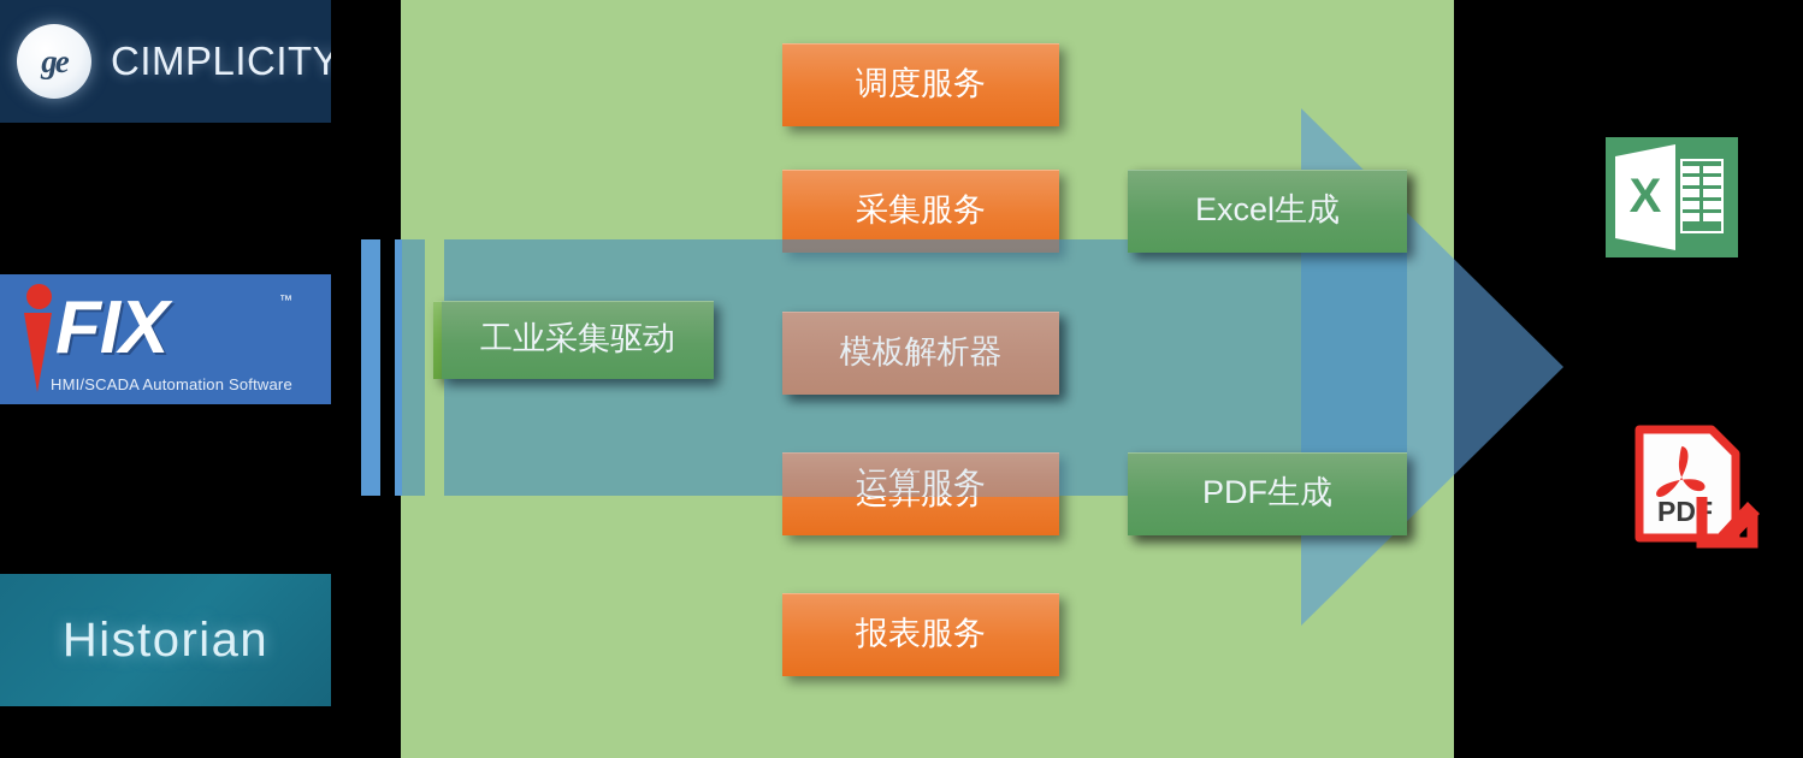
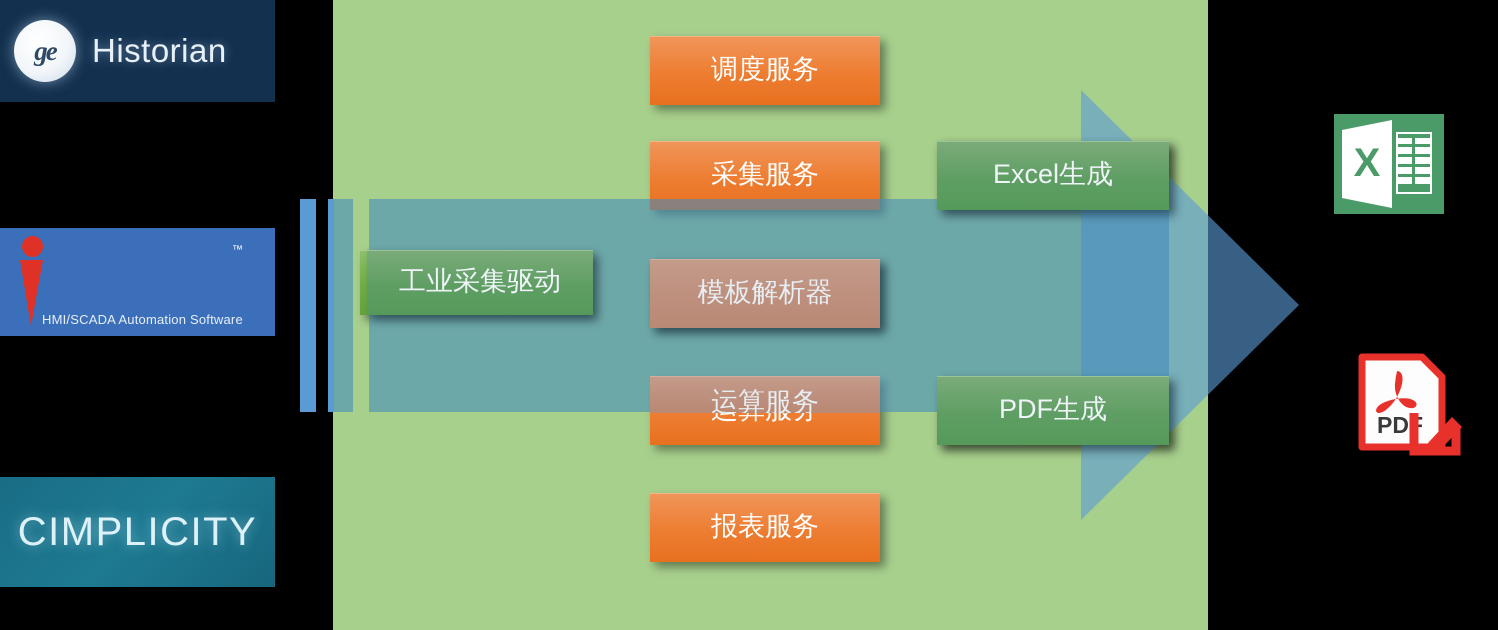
  ge
- CIMPLICITY
+ Historian
- FIX
  ™
  HMI/SCADA Automation Software
- Historian
+ CIMPLICITY
  调度服务
  采集服务
  报表服务
  Excel生成
  PDF生成
  工业采集驱动
  模板解析器
  运算服务
  X
